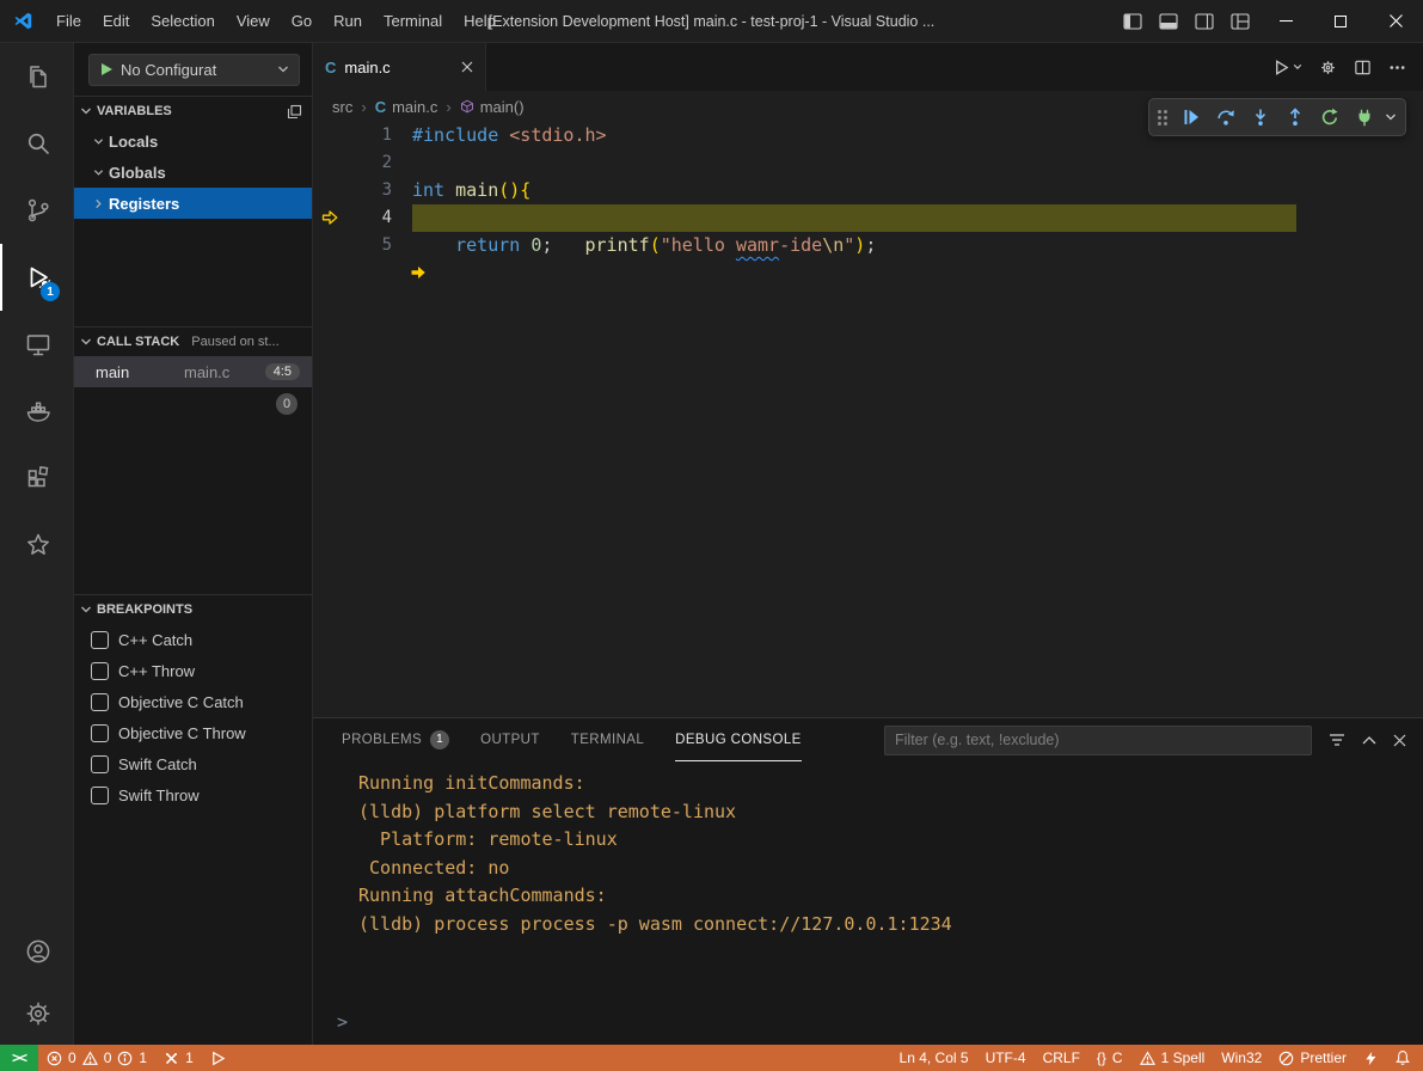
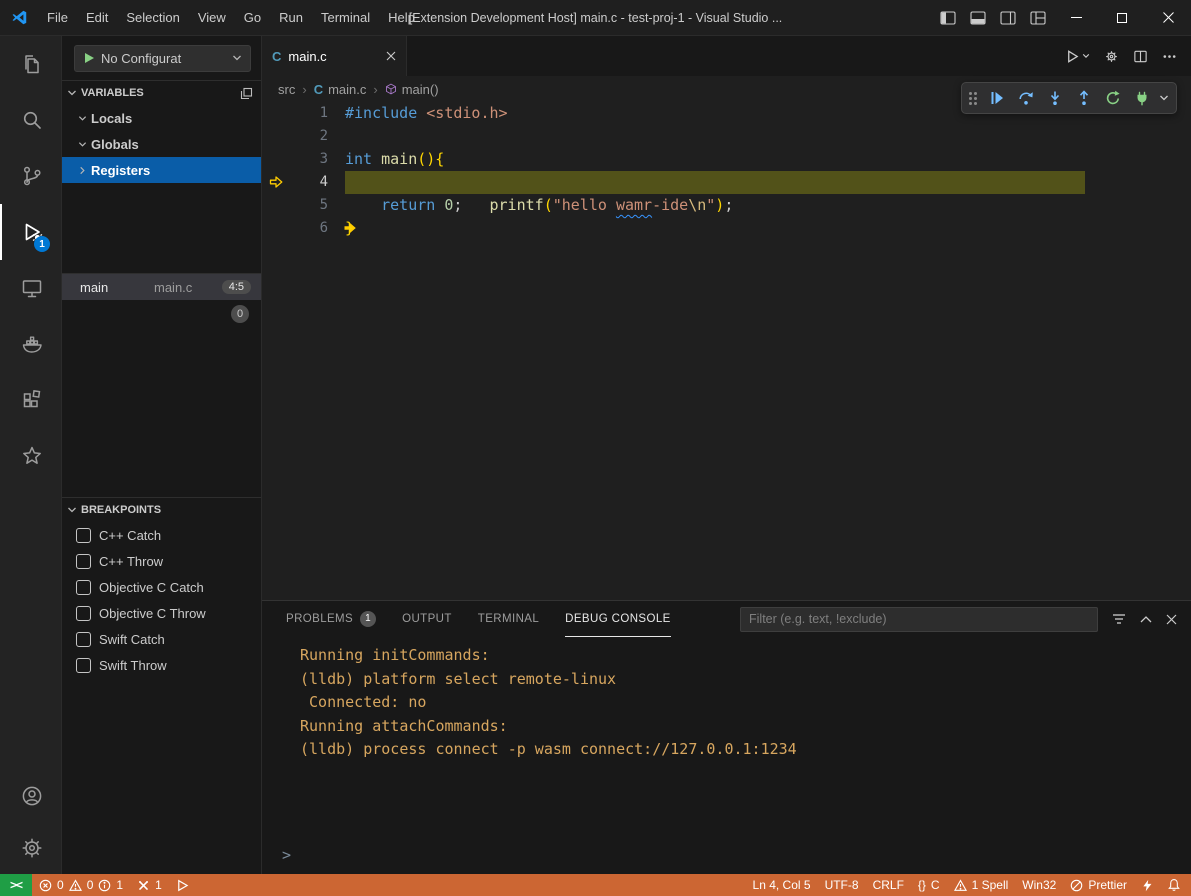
  File
  Edit
  Selection
  View
  Go
  Run
  Terminal
  Help
  [Extension Development Host] main.c - test-proj-1 - Visual Studio ...
  1
  No Configurat
  VARIABLES
  Locals
  Globals
  Registers
- CALL STACK
- Paused on st...
  main
  main.c
  4:5
  0
  BREAKPOINTS
  C++ Catch
  C++ Throw
  Objective C Catch
  Objective C Throw
  Swift Catch
  Swift Throw
  C
  main.c
  src
  ›
  C
  main.c
  ›
  main()
  1
  #include <stdio.h>
  2
  3
  int main(){
  4
  printf("hello wamr-ide\n");
  5
  return 0;
+ 6
+ }
  PROBLEMS
  1
  OUTPUT
  TERMINAL
  DEBUG CONSOLE
  Filter (e.g. text, !exclude)
  Running initCommands:
  (lldb) platform select remote-linux
- Platform: remote-linux
  Connected: no
  Running attachCommands:
- (lldb) process process -p wasm connect://127.0.0.1:1234
+ (lldb) process connect -p wasm connect://127.0.0.1:1234
  >
  ><
  0
  0
  1
  1
  Ln 4, Col 5
- UTF-4
+ UTF-8
  CRLF
  {}
  C
  1 Spell
  Win32
  Prettier
